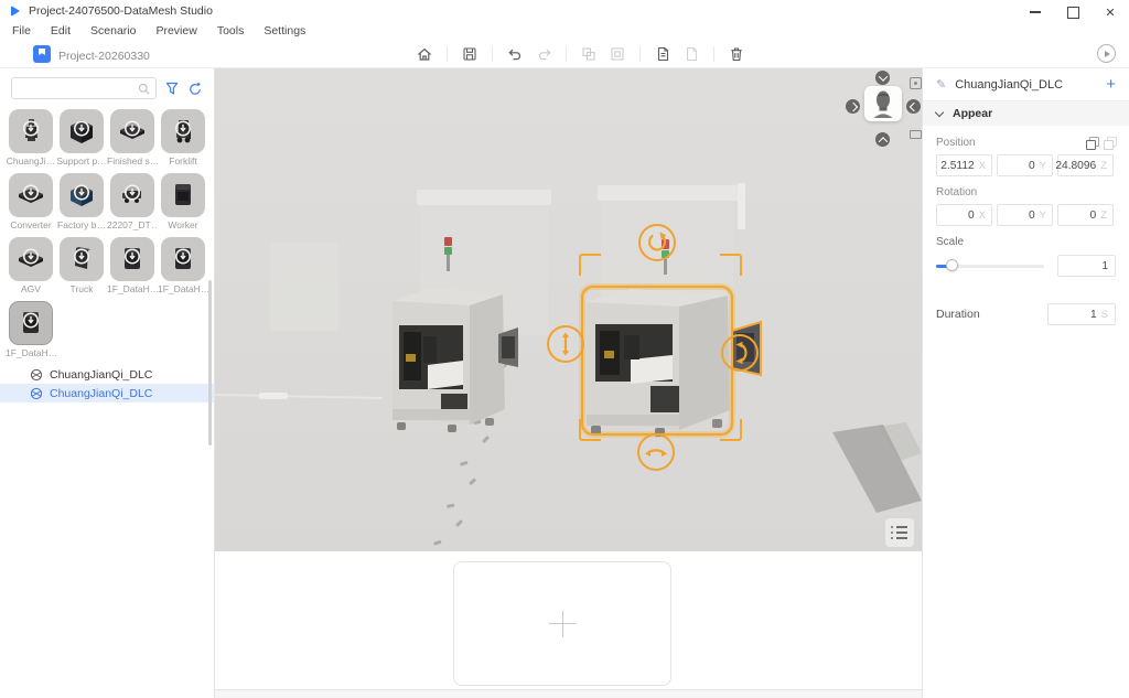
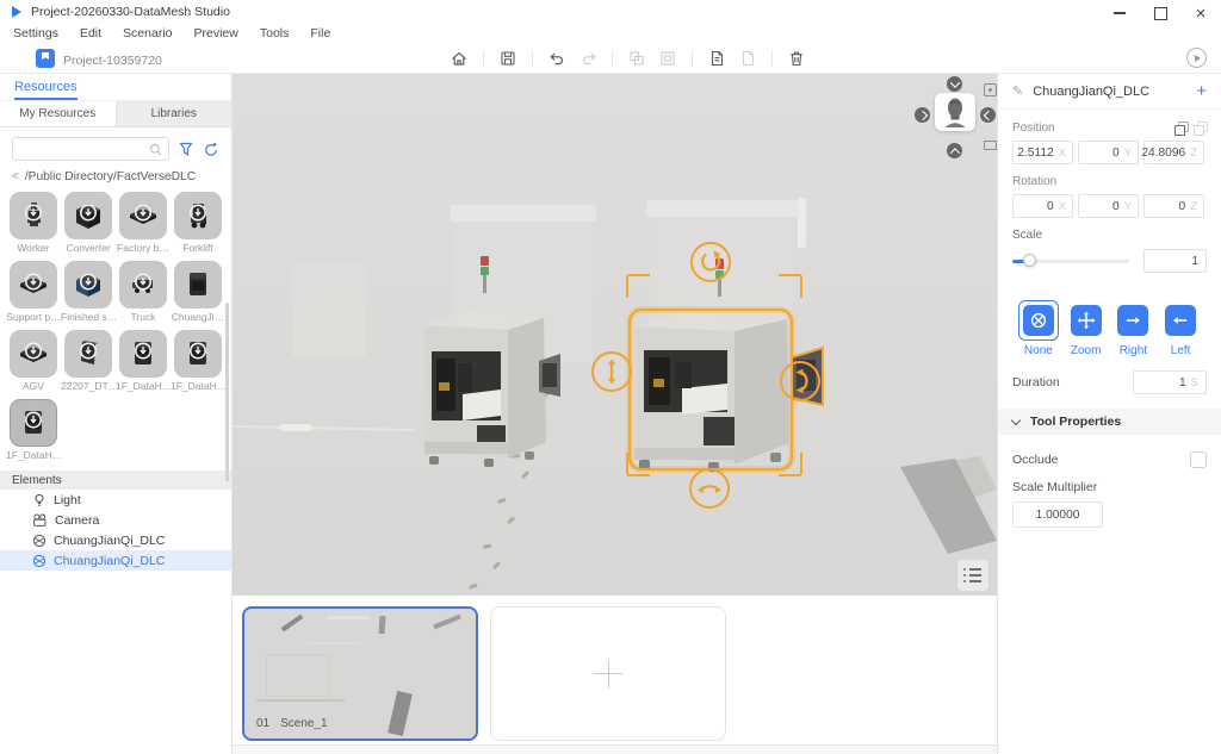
- Project-24076500-DataMesh Studio
+ Project-20260330-DataMesh Studio
  ✕
- File
+ Settings
  Edit
  Scenario
  Preview
  Tools
- Settings
+ File
- Project-20260330
+ Project-10359720
+ Resources
+ My Resources
+ Libraries
+ <
+ /Public Directory/FactVerseDLC
- ChuangJi…
+ Worker
- Support p…
+ Converter
- Finished s…
+ Factory b…
  Forklift
- Converter
+ Support p…
- Factory b…
+ Finished s…
- 22207_DT…
+ Truck
- Worker
+ ChuangJi…
  AGV
- Truck
+ 22207_DT…
  1F_DataH…
  1F_DataH…
  1F_DataH…
+ Elements
+ Light
+ Camera
  ChuangJianQi_DLC
  ChuangJianQi_DLC
  ✎
  ChuangJianQi_DLC
  +
- Appear
  Position
  2.5112
  X
  0
  Y
  24.8096
  Z
  Rotation
  0
  X
  0
  Y
  0
  Z
  Scale
  1
+ None
+ Zoom
+ Right
+ Left
  Duration
  1
  S
+ Tool Properties
+ Occlude
+ Scale Multiplier
+ 1.00000
+ 01
+ Scene_1
